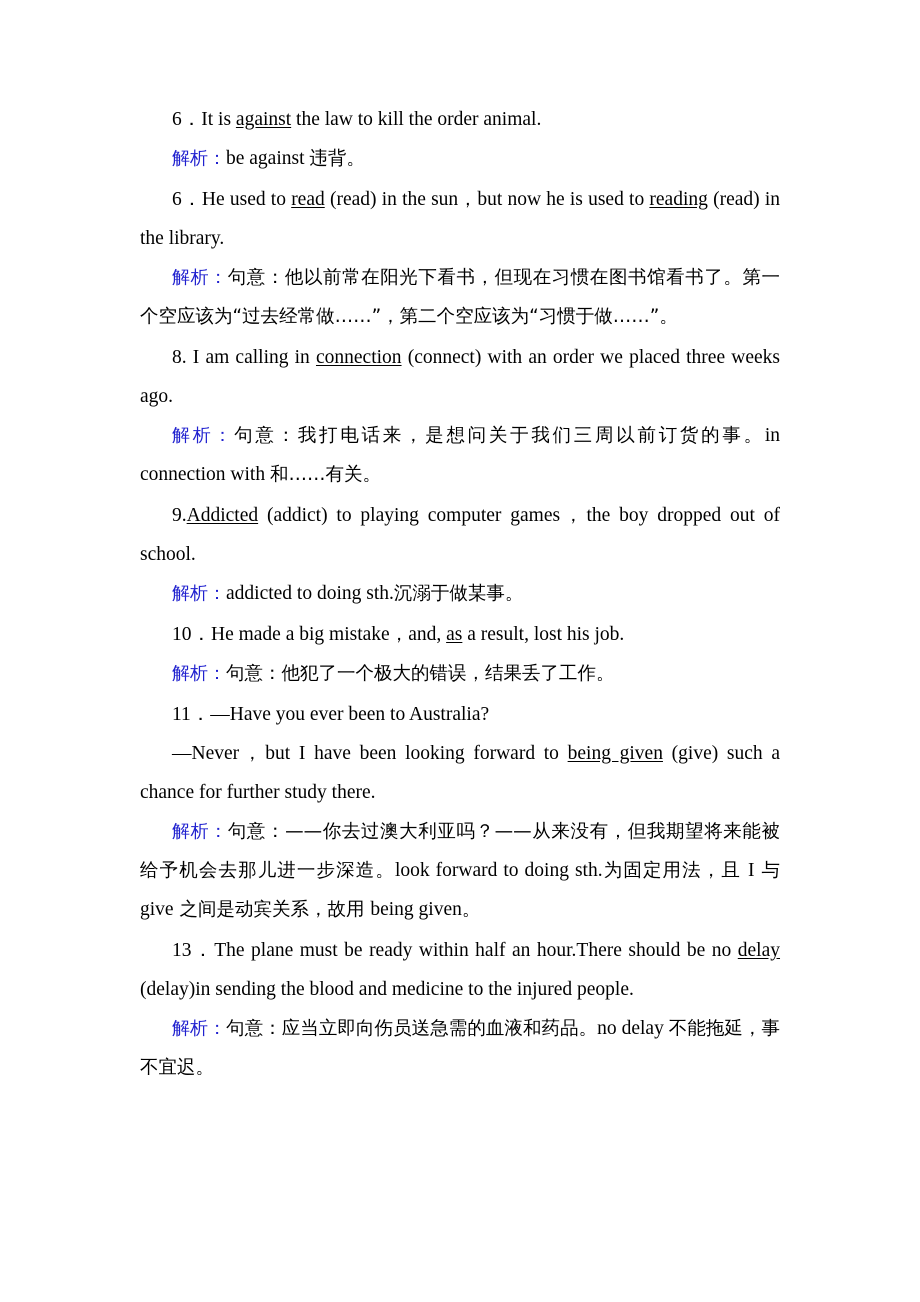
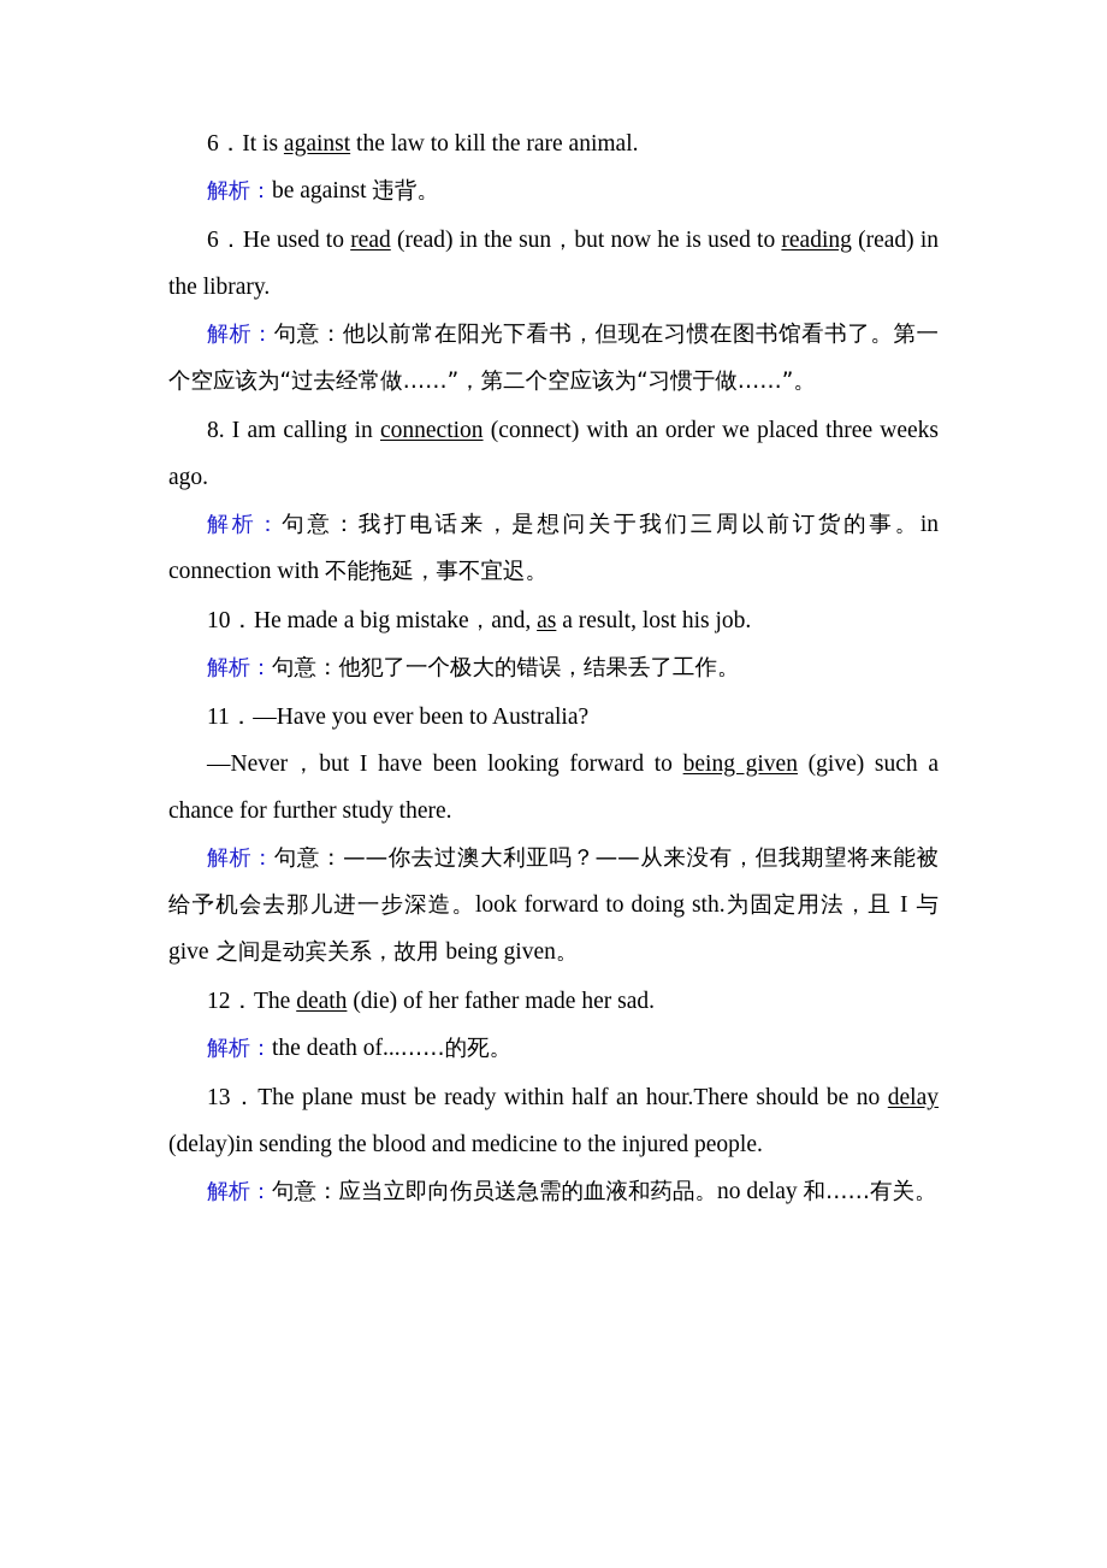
- 6．It is against the law to kill the order animal.
+ 6．It is against the law to kill the rare animal.
  解析：be against 违背。
  6．He used to read (read) in the sun，but now he is used to reading (read) in the library.
  解析：句意：他以前常在阳光下看书，但现在习惯在图书馆看书了。第一个空应该为“过去经常做……”，第二个空应该为“习惯于做……”。
  8. I am calling in connection (connect) with an order we placed three weeks ago.
- 解析：句意：我打电话来，是想问关于我们三周以前订货的事。in connection with 和……有关。
+ 解析：句意：我打电话来，是想问关于我们三周以前订货的事。in connection with 不能拖延，事不宜迟。
- 9.Addicted (addict) to playing computer games，the boy dropped out of school.
- 解析：addicted to doing sth.沉溺于做某事。
  10．He made a big mistake，and, as a result, lost his job.
  解析：句意：他犯了一个极大的错误，结果丢了工作。
  11．—Have you ever been to Australia?
  —Never，but I have been looking forward to being given (give) such a chance for further study there.
  解析：句意：——你去过澳大利亚吗？——从来没有，但我期望将来能被给予机会去那儿进一步深造。look forward to doing sth.为固定用法，且 I 与 give 之间是动宾关系，故用 being given。
+ 12．The death (die) of her father made her sad.
+ 解析：the death of...……的死。
  13．The plane must be ready within half an hour.There should be no delay (delay)in sending the blood and medicine to the injured people.
- 解析：句意：应当立即向伤员送急需的血液和药品。no delay 不能拖延，事不宜迟。
+ 解析：句意：应当立即向伤员送急需的血液和药品。no delay 和……有关。
